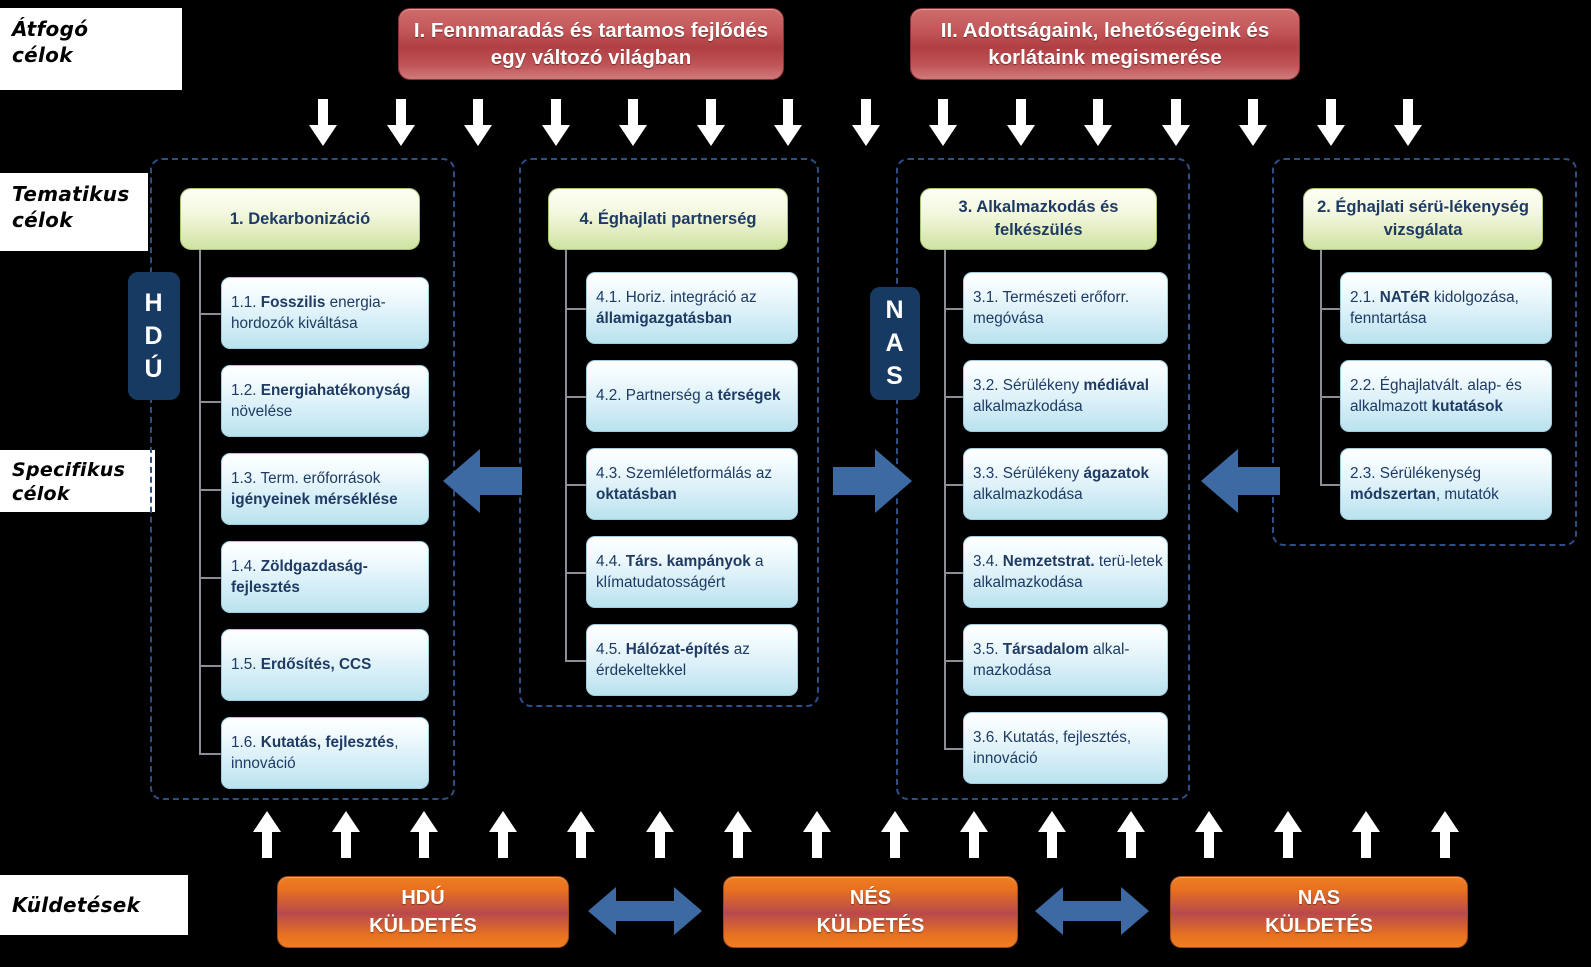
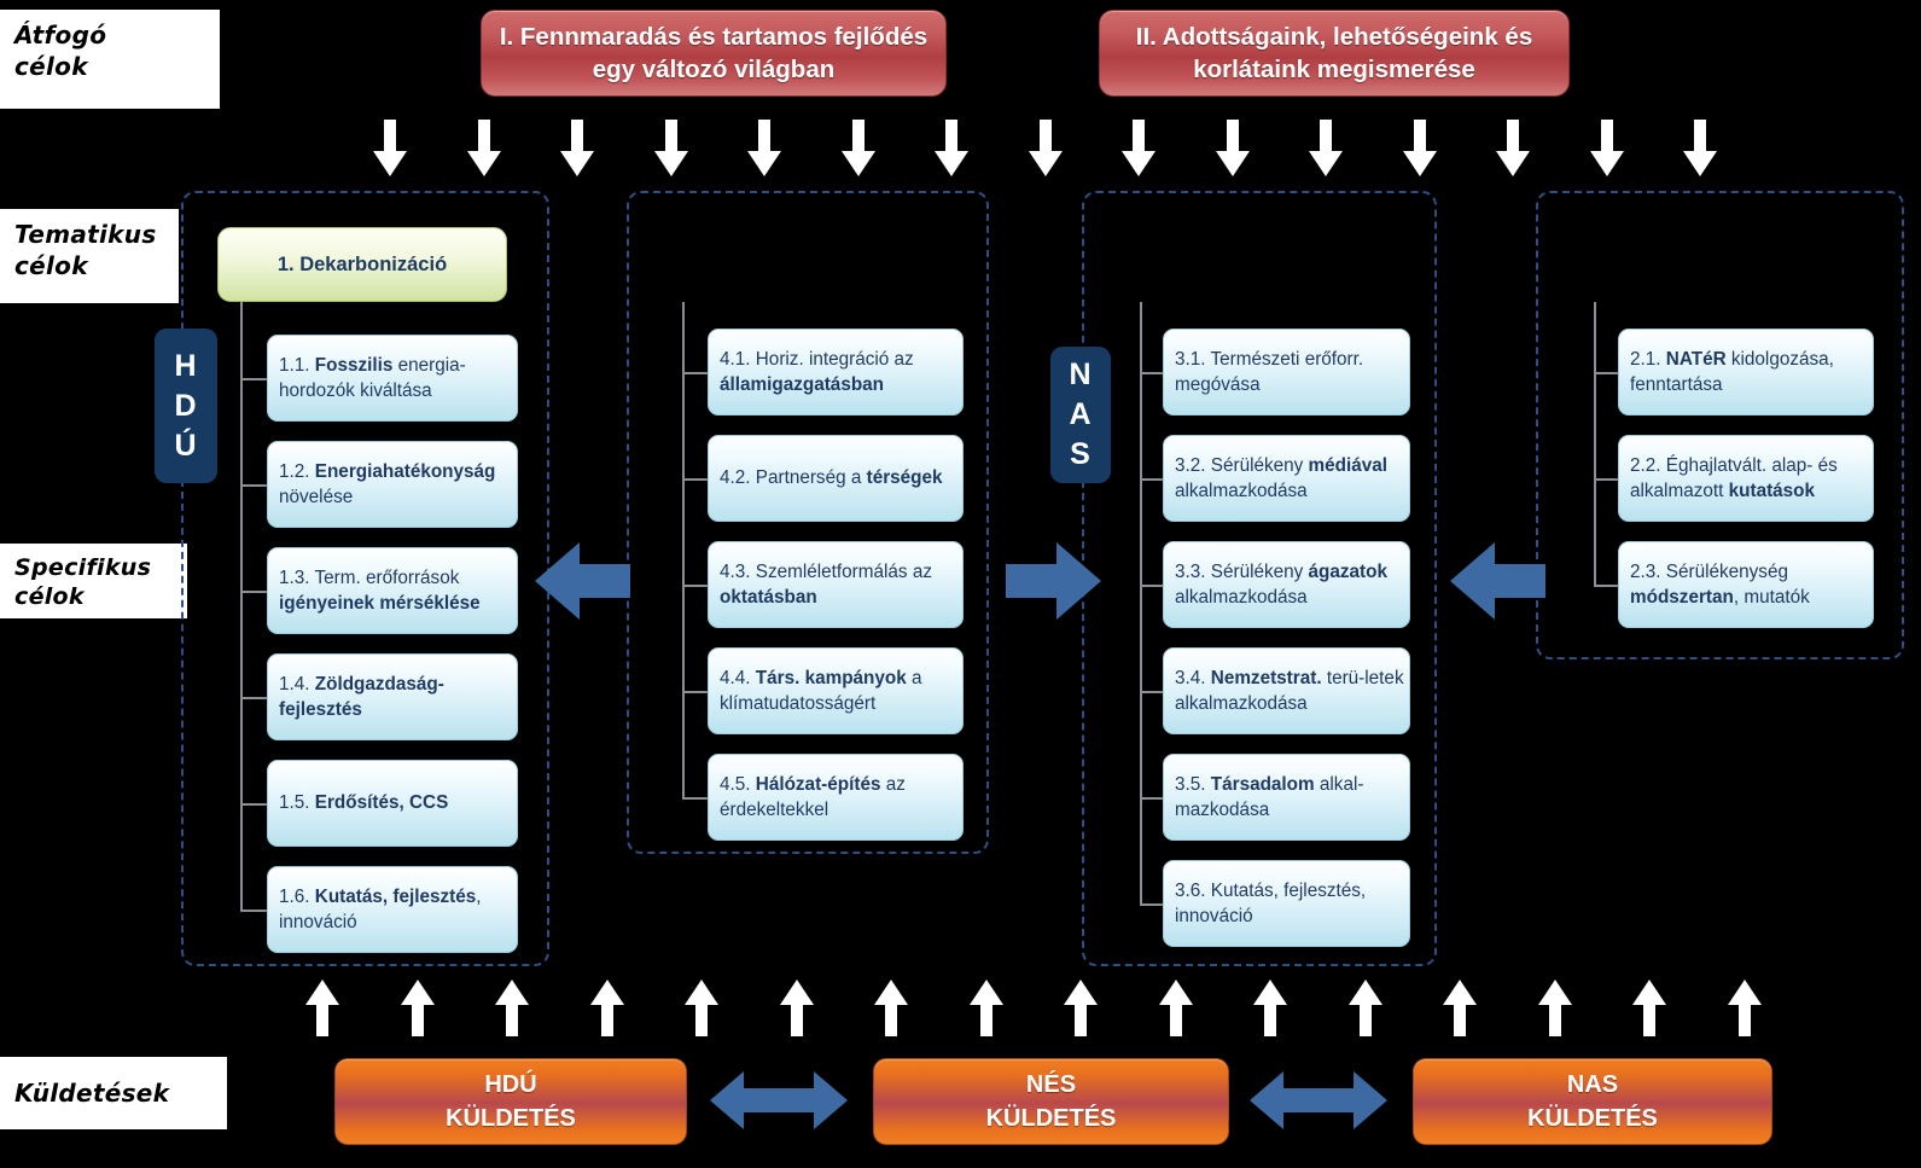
  Átfogó
  célok
  Tematikus
  célok
  Specifikus
  célok
  Küldetések
  I. Fennmaradás és tartamos fejlődés egy változó világban
  II. Adottságaink, lehetőségeink és korlátaink megismerése
  1. Dekarbonizáció
- 4. Éghajlati partnerség
- 3. Alkalmazkodás és felkészülés
- 2. Éghajlati sérü-lékenység vizsgálata
  H
  D
  Ú
  N
  A
  S
  1.1. Fosszilis energia-hordozók kiváltása
  1.2. Energiahatékonyság növelése
  1.3. Term. erőforrások igényeinek mérséklése
  1.4. Zöldgazdaság-fejlesztés
  1.5. Erdősítés, CCS
  1.6. Kutatás, fejlesztés, innováció
  4.1. Horiz. integráció az államigazgatásban
  4.2. Partnerség a térségek
  4.3. Szemléletformálás az oktatásban
  4.4. Társ. kampányok a klímatudatosságért
  4.5. Hálózat-építés az érdekeltekkel
  3.1. Természeti erőforr. megóvása
  3.2. Sérülékeny médiával alkalmazkodása
  3.3. Sérülékeny ágazatok alkalmazkodása
  3.4. Nemzetstrat. terü-letek alkalmazkodása
  3.5. Társadalom alkal-mazkodása
  3.6. Kutatás, fejlesztés, innováció
  2.1. NATéR kidolgozása, fenntartása
  2.2. Éghajlatvált. alap- és alkalmazott kutatások
  2.3. Sérülékenység módszertan, mutatók
  HDÚ
  KÜLDETÉS
  NÉS
  KÜLDETÉS
  NAS
  KÜLDETÉS
